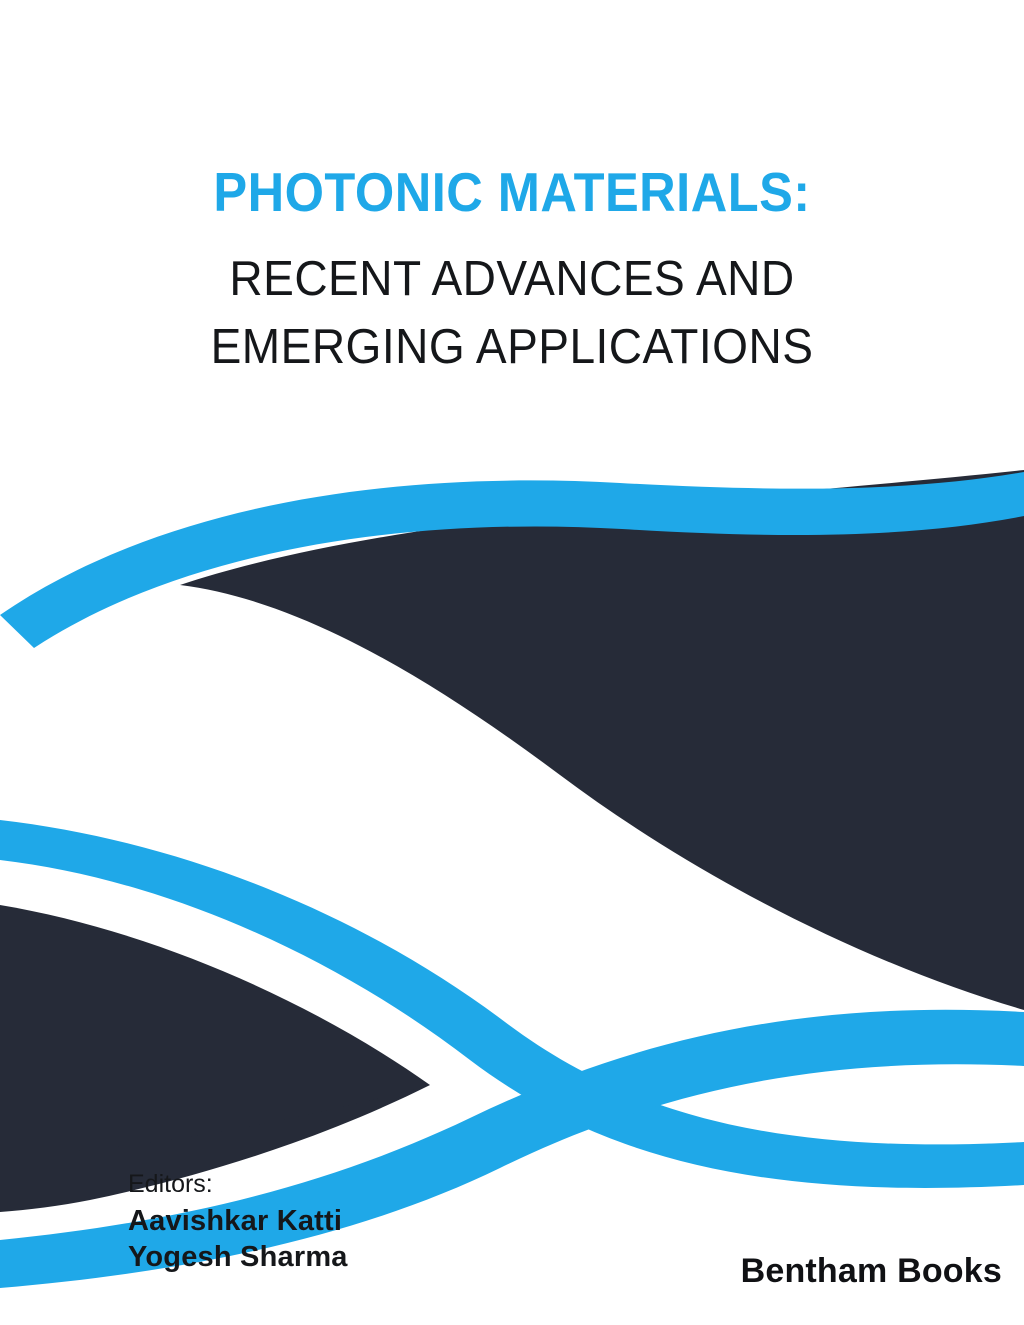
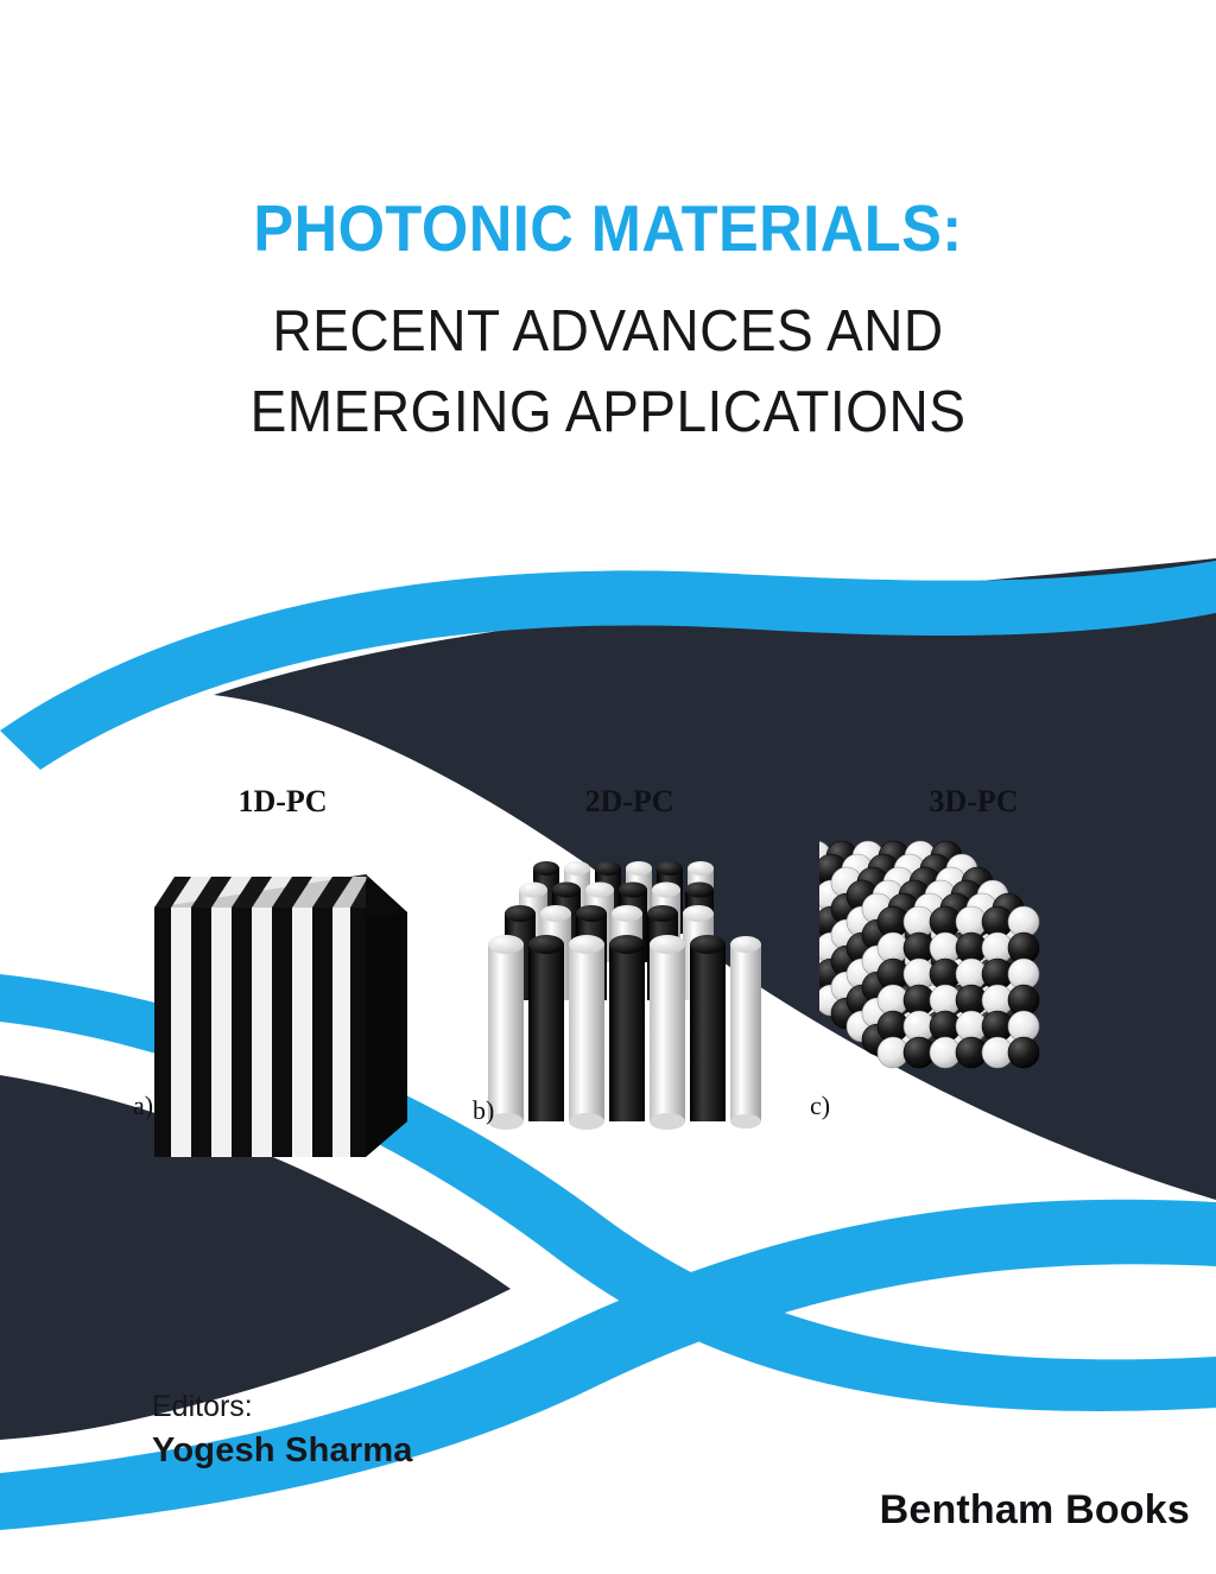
  PHOTONIC MATERIALS:
  RECENT ADVANCES AND
  EMERGING APPLICATIONS
+ 1D-PC
+ a)
+ 2D-PC
+ b)
+ 3D-PC
+ c)
  Editors:
- Aavishkar Katti
  Yogesh Sharma
  Bentham Books
